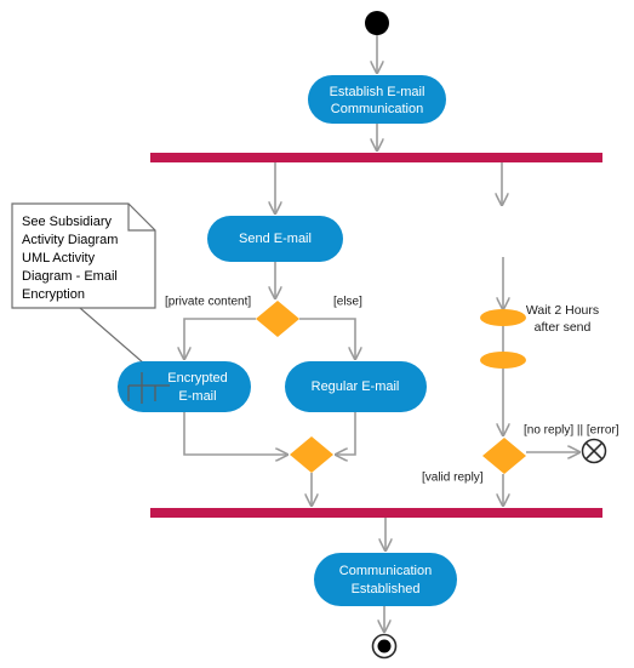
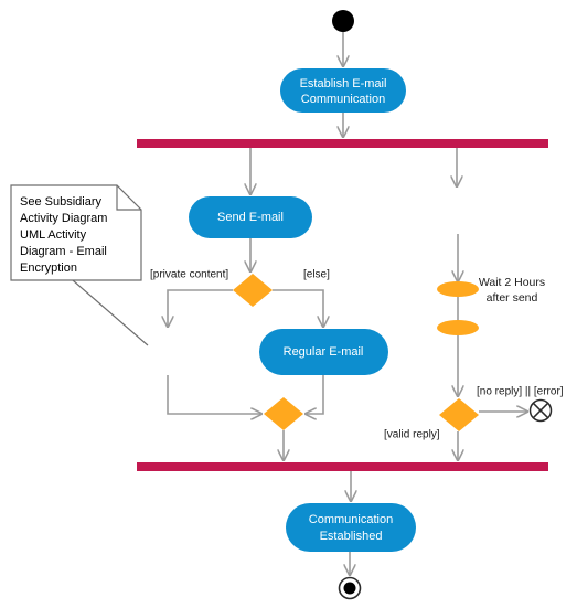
  See Subsidiary
  Activity Diagram
  UML Activity
  Diagram - Email
  Encryption
  Establish E-mail
  Communication
  Send E-mail
- Encrypted
- E-mail
  Regular E-mail
  Communication
  Established
  [private content]
  [else]
  [no reply] || [error]
  [valid reply]
  Wait 2 Hours
  after send
